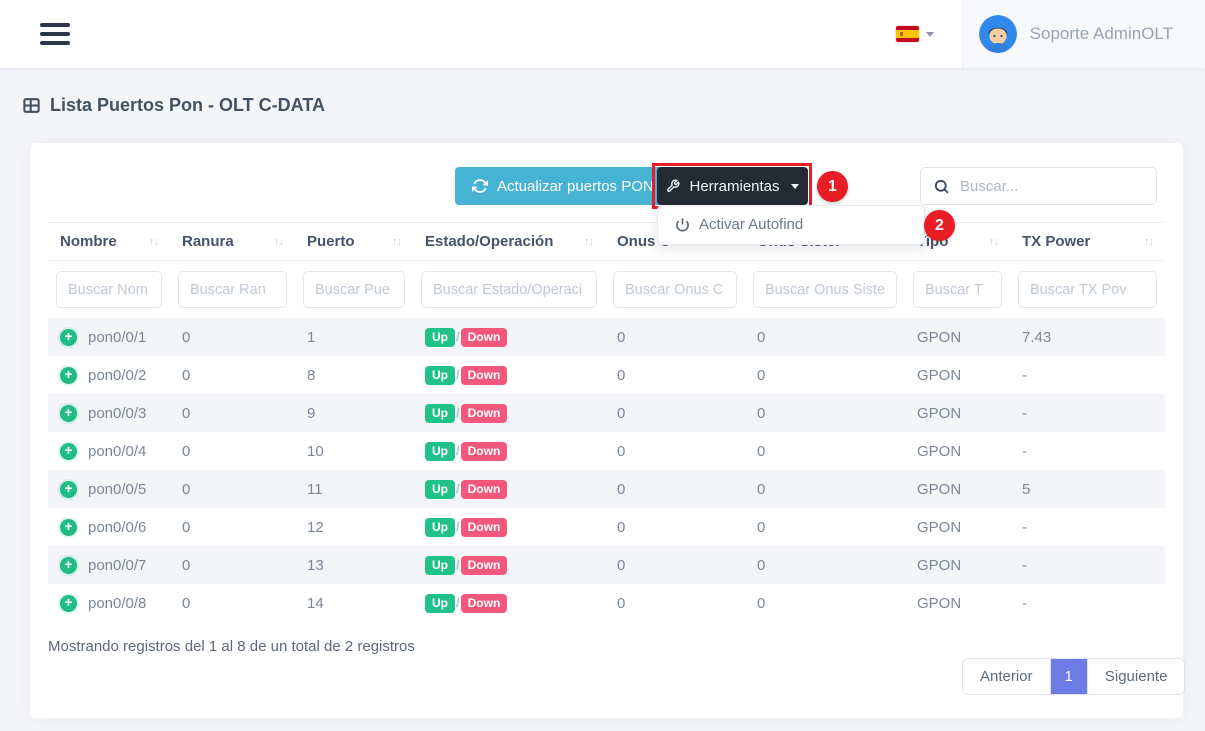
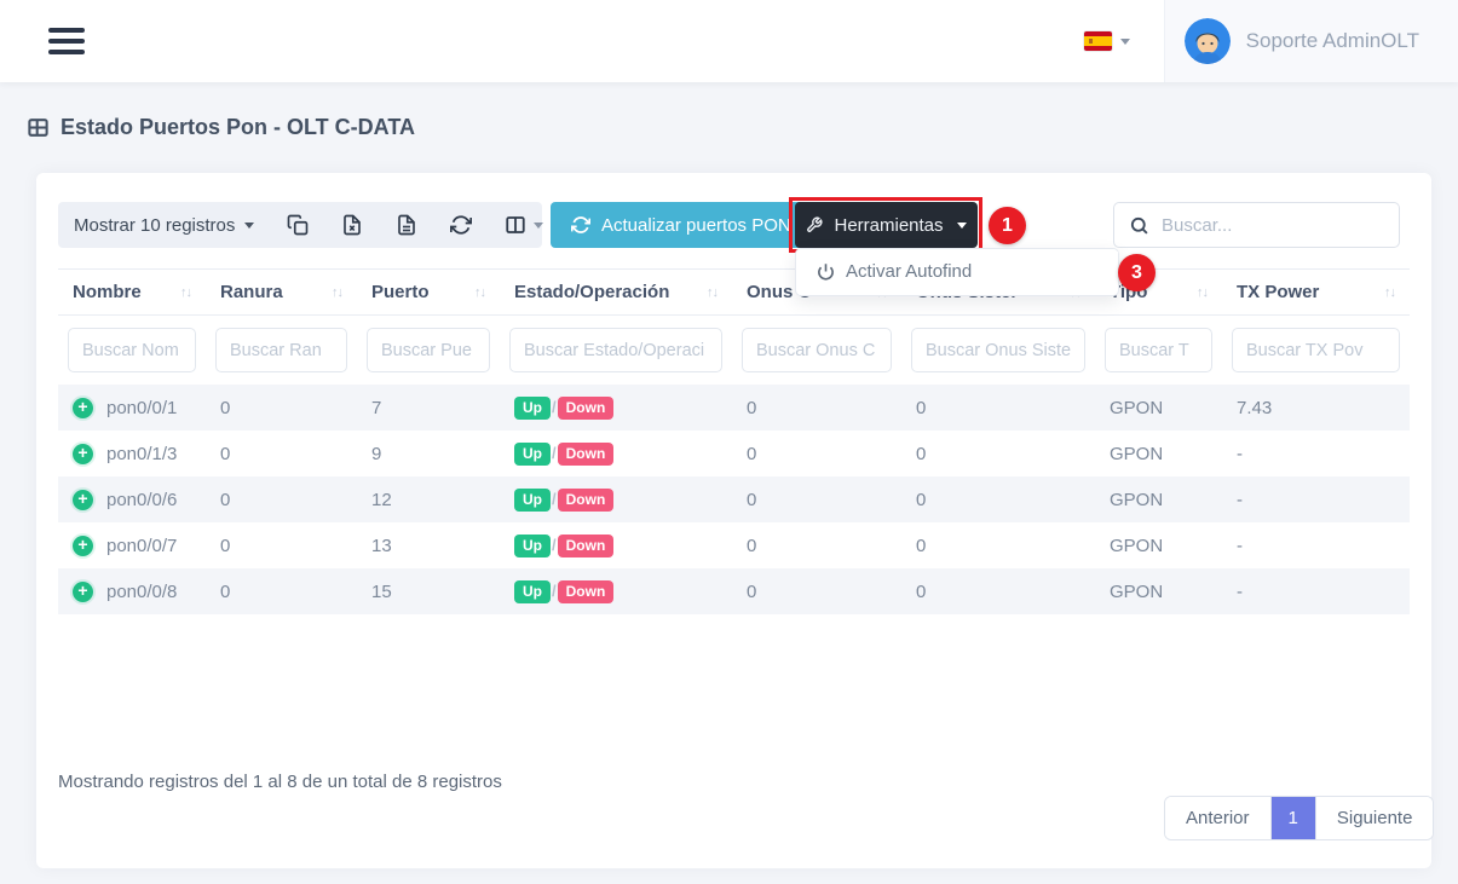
  Soporte AdminOLT
- Lista Puertos Pon - OLT C-DATA
+ Estado Puertos Pon - OLT C-DATA
+ Mostrar 10 registros
  Actualizar puertos PON
  Herramientas
  1
  Activar Autofind
- 2
+ 3
  Buscar...
  ↑↓Nombre	↑↓Ranura	↑↓Puerto	↑↓Estado/Operación	Onus		↑↓ipo	↑↓TX Power
  Buscar Nom	Buscar Ran	Buscar Pue	Buscar Estado/Operaci	Buscar Onus C	Buscar Onus Siste	Buscar T	Buscar TX Pov
- + pon0/0/1	0	1	Up / Down	0	0	GPON	7.43
+ + pon0/0/1	0	7	Up / Down	0	0	GPON	7.43
- + pon0/0/2	0	8	Up / Down	0	0	GPON	-
- + pon0/0/3	0	9	Up / Down	0	0	GPON	-
+ + pon0/1/3	0	9	Up / Down	0	0	GPON	-
- + pon0/0/4	0	10	Up / Down	0	0	GPON	-
- + pon0/0/5	0	11	Up / Down	0	0	GPON	5
  + pon0/0/6	0	12	Up / Down	0	0	GPON	-
  + pon0/0/7	0	13	Up / Down	0	0	GPON	-
- + pon0/0/8	0	14	Up / Down	0	0	GPON	-
+ + pon0/0/8	0	15	Up / Down	0	0	GPON	-
- Mostrando registros del 1 al 8 de un total de 2 registros
+ Mostrando registros del 1 al 8 de un total de 8 registros
  Anterior
  1
  Siguiente
